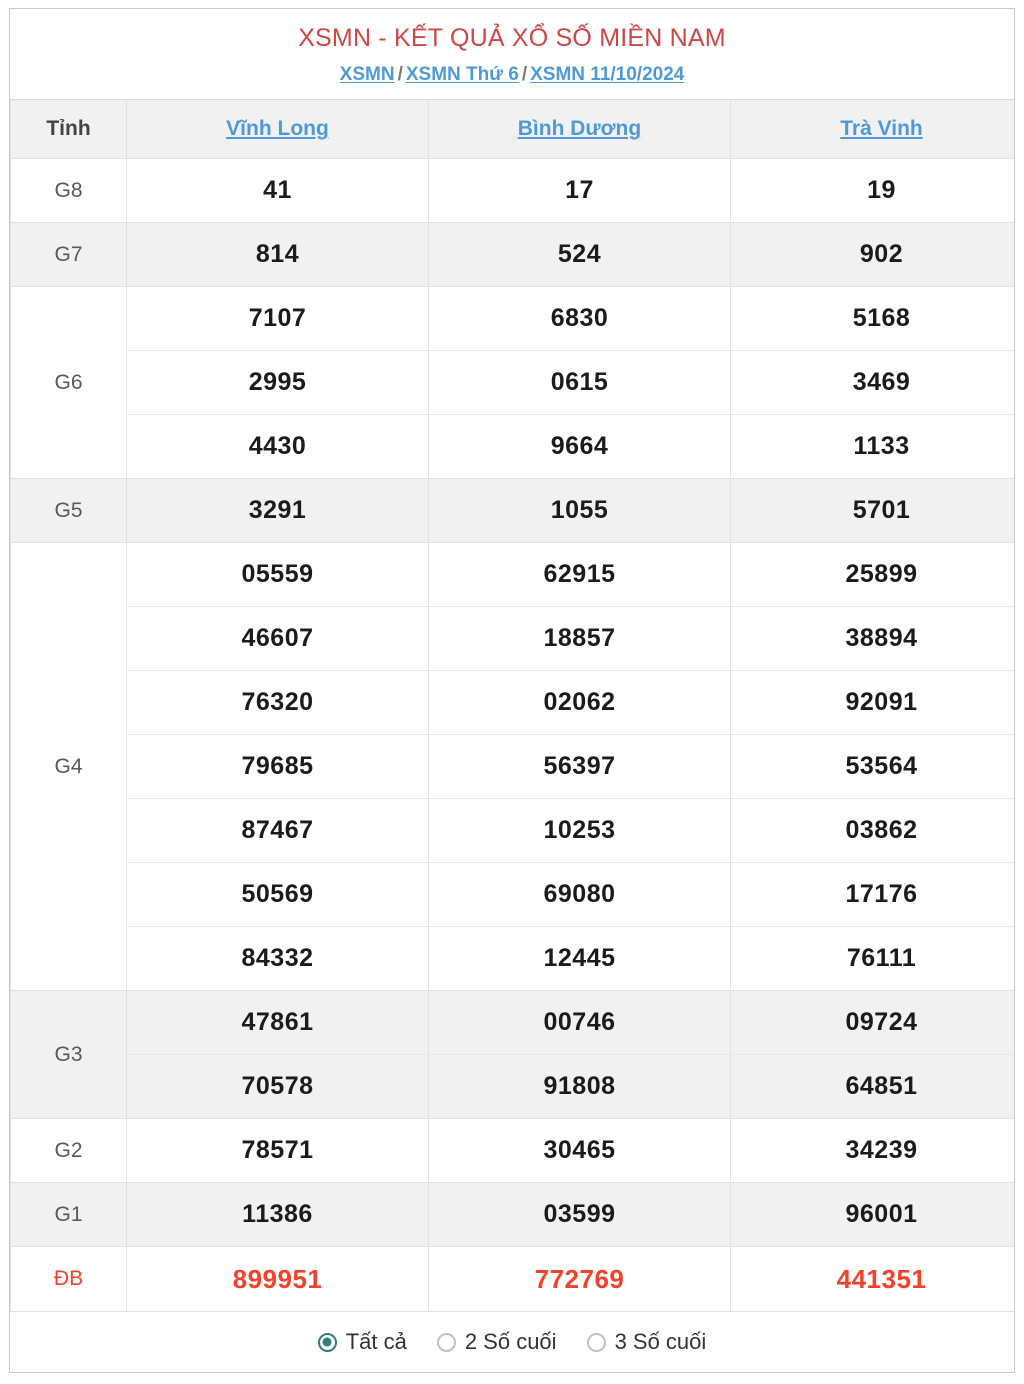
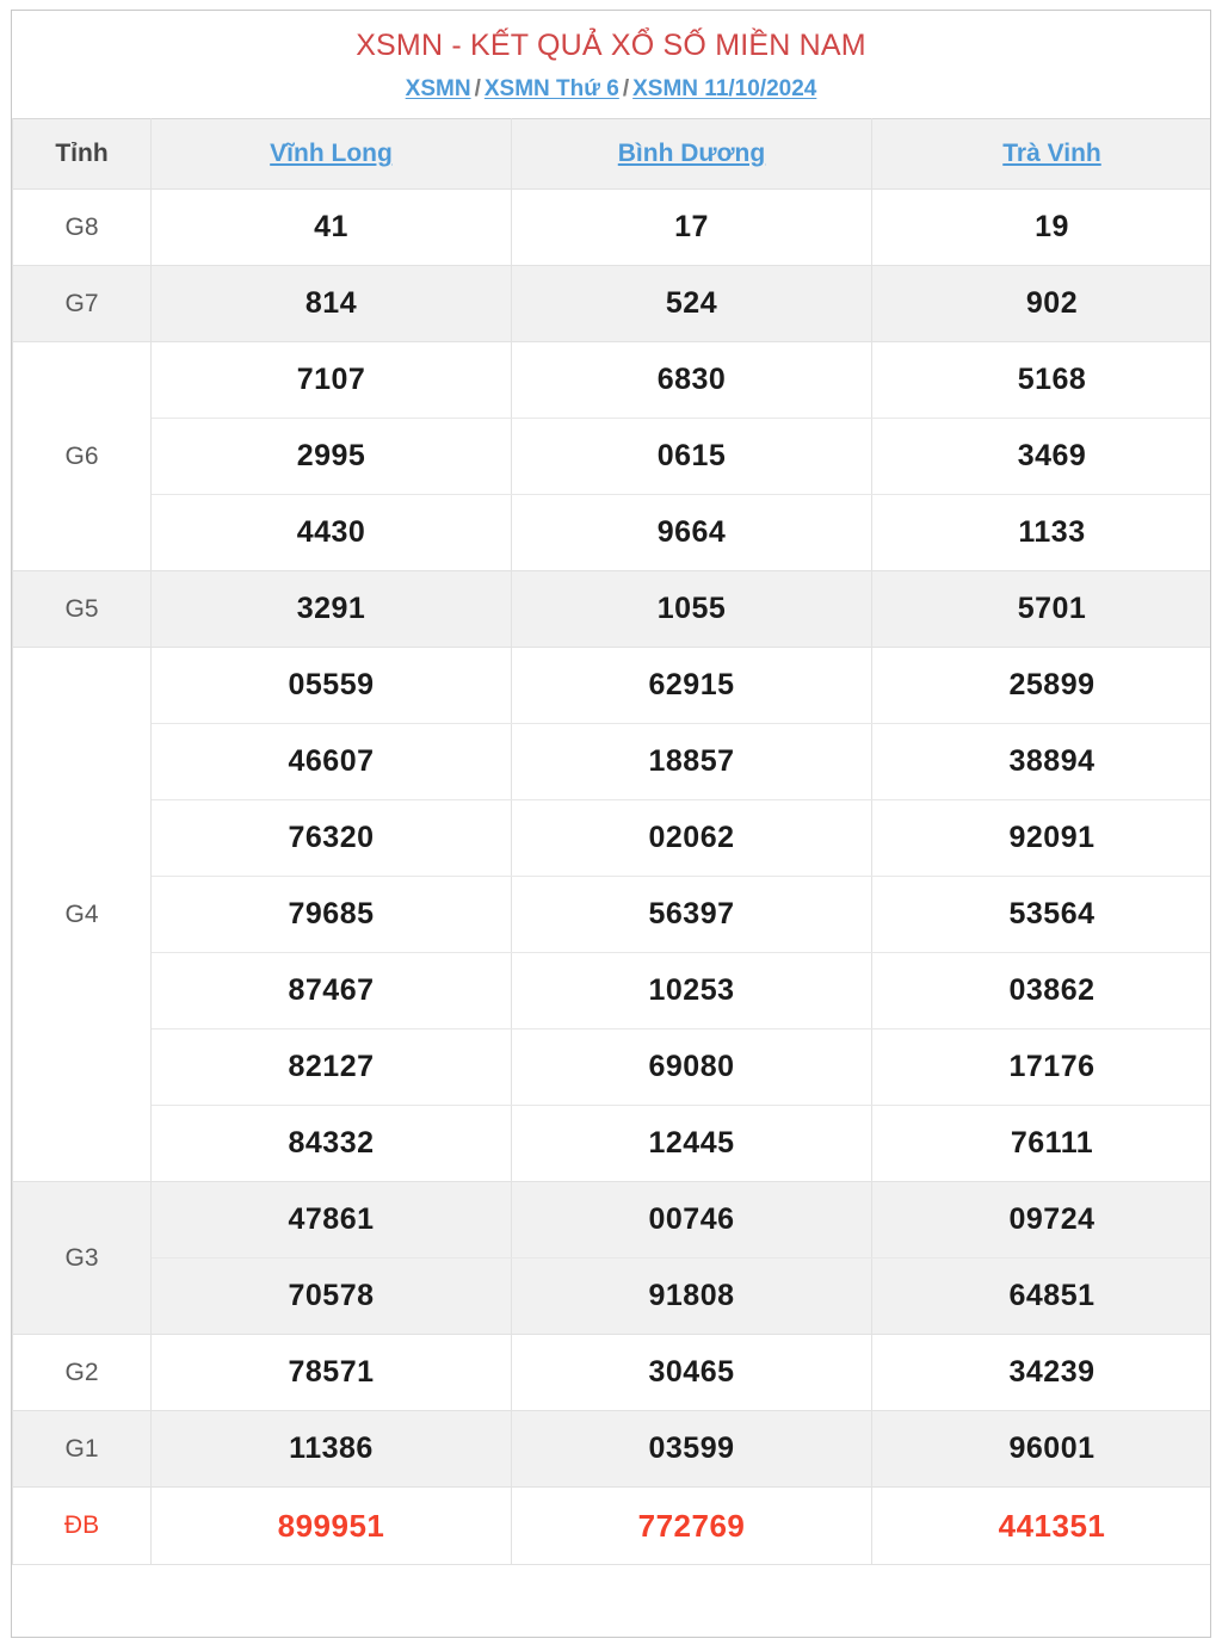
  XSMN - KẾT QUẢ XỔ SỐ MIỀN NAM
  XSMN / XSMN Thứ 6 / XSMN 11/10/2024
  Tỉnh	Vĩnh Long	Bình Dương	Trà Vinh
  G8	41	17	19
  G7	814	524	902
  G6	7107	6830	5168
  2995	0615	3469
  4430	9664	1133
  G5	3291	1055	5701
  G4	05559	62915	25899
  46607	18857	38894
  76320	02062	92091
  79685	56397	53564
  87467	10253	03862
- 50569	69080	17176
+ 82127	69080	17176
  84332	12445	76111
  G3	47861	00746	09724
  70578	91808	64851
  G2	78571	30465	34239
  G1	11386	03599	96001
  ĐB	899951	772769	441351
- Tất cả
- 2 Số cuối
- 3 Số cuối
